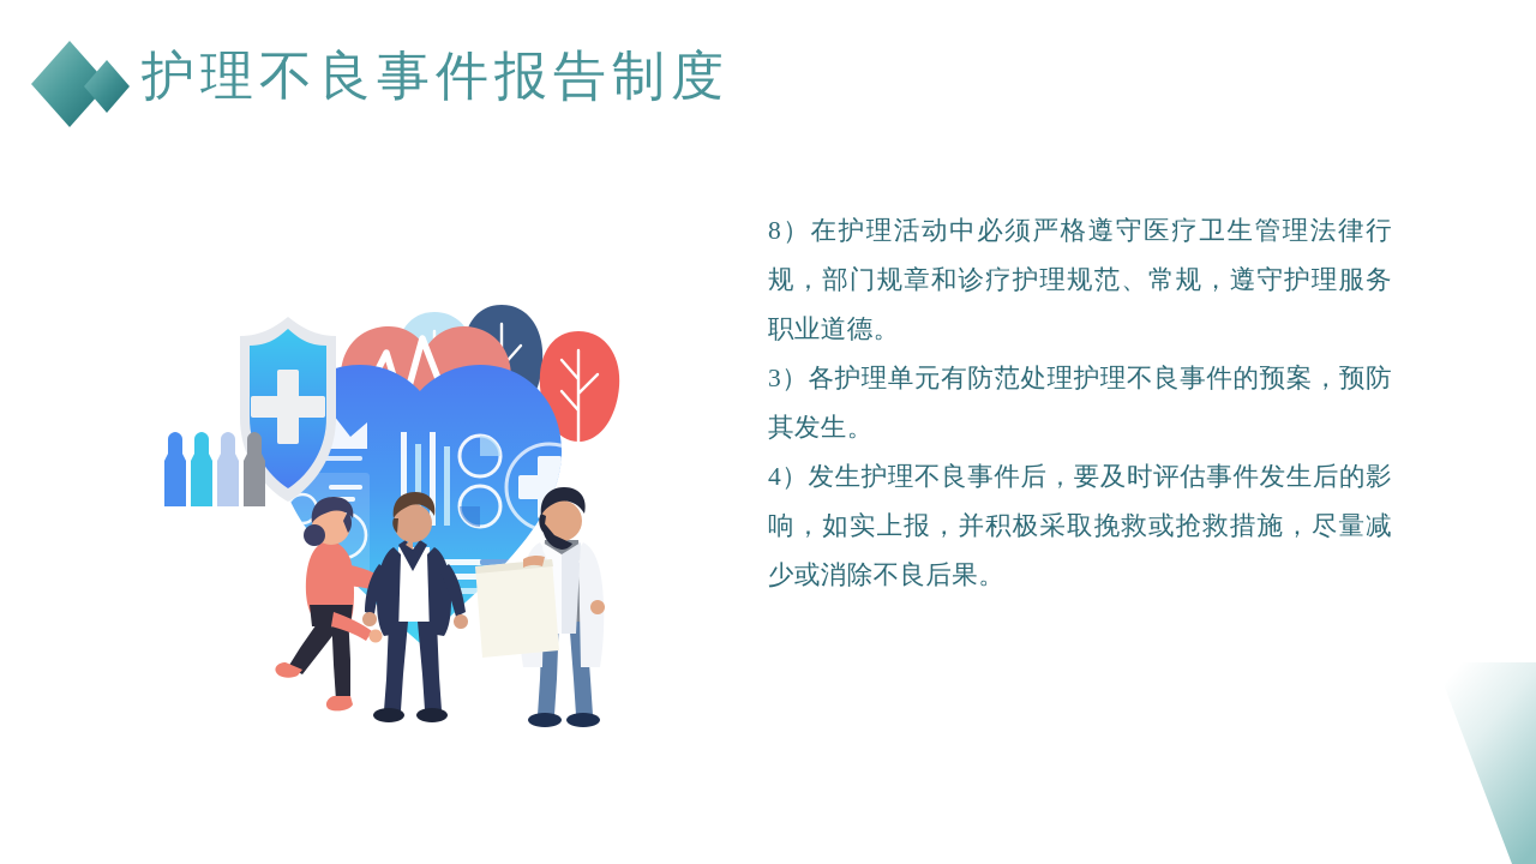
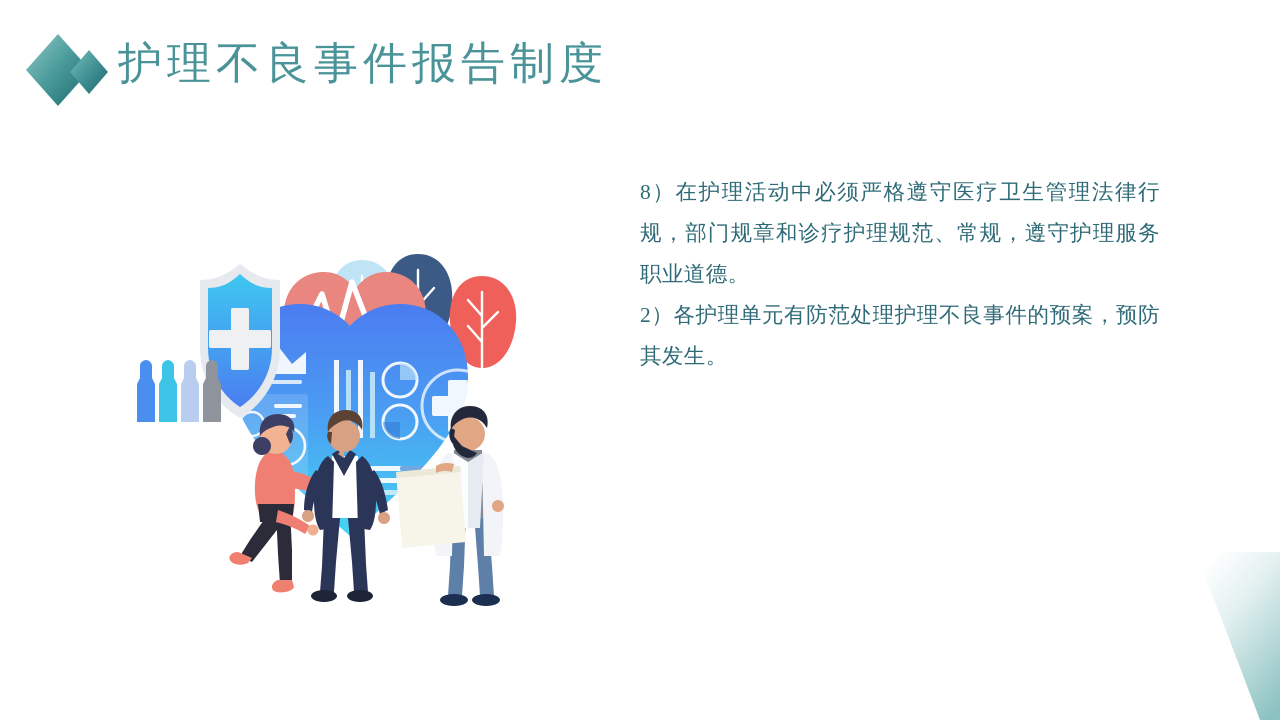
  护理不良事件报告制度
  8）在护理活动中必须严格遵守医疗卫生管理法律行规，部门规章和诊疗护理规范、常规，遵守护理服务职业道德。
- 3）各护理单元有防范处理护理不良事件的预案，预防其发生。
+ 2）各护理单元有防范处理护理不良事件的预案，预防其发生。
- 4）发生护理不良事件后，要及时评估事件发生后的影响，如实上报，并积极采取挽救或抢救措施，尽量减少或消除不良后果。
